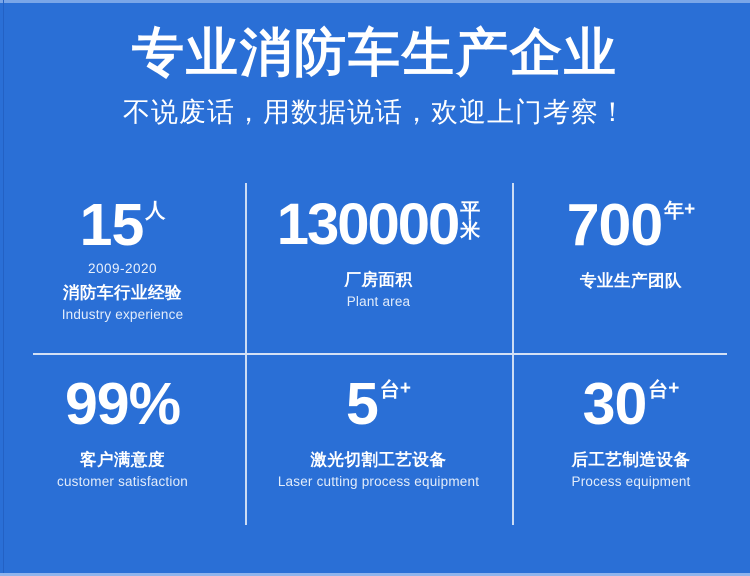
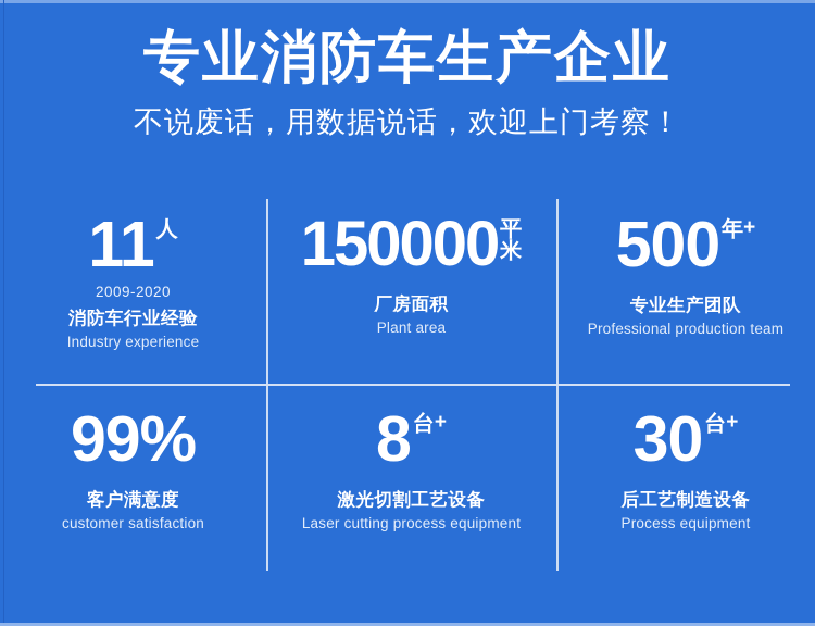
  专业消防车生产企业
  不说废话，用数据说话，欢迎上门考察！
- 15
+ 11
  人
  2009-2020
  消防车行业经验
  Industry experience
- 130000
+ 150000
  平
  米
  厂房面积
  Plant area
- 700
+ 500
  年
  +
  专业生产团队
+ Professional production team
  99%
  客户满意度
  customer satisfaction
- 5
+ 8
  台
  +
  激光切割工艺设备
  Laser cutting process equipment
  30
  台
  +
  后工艺制造设备
  Process equipment
